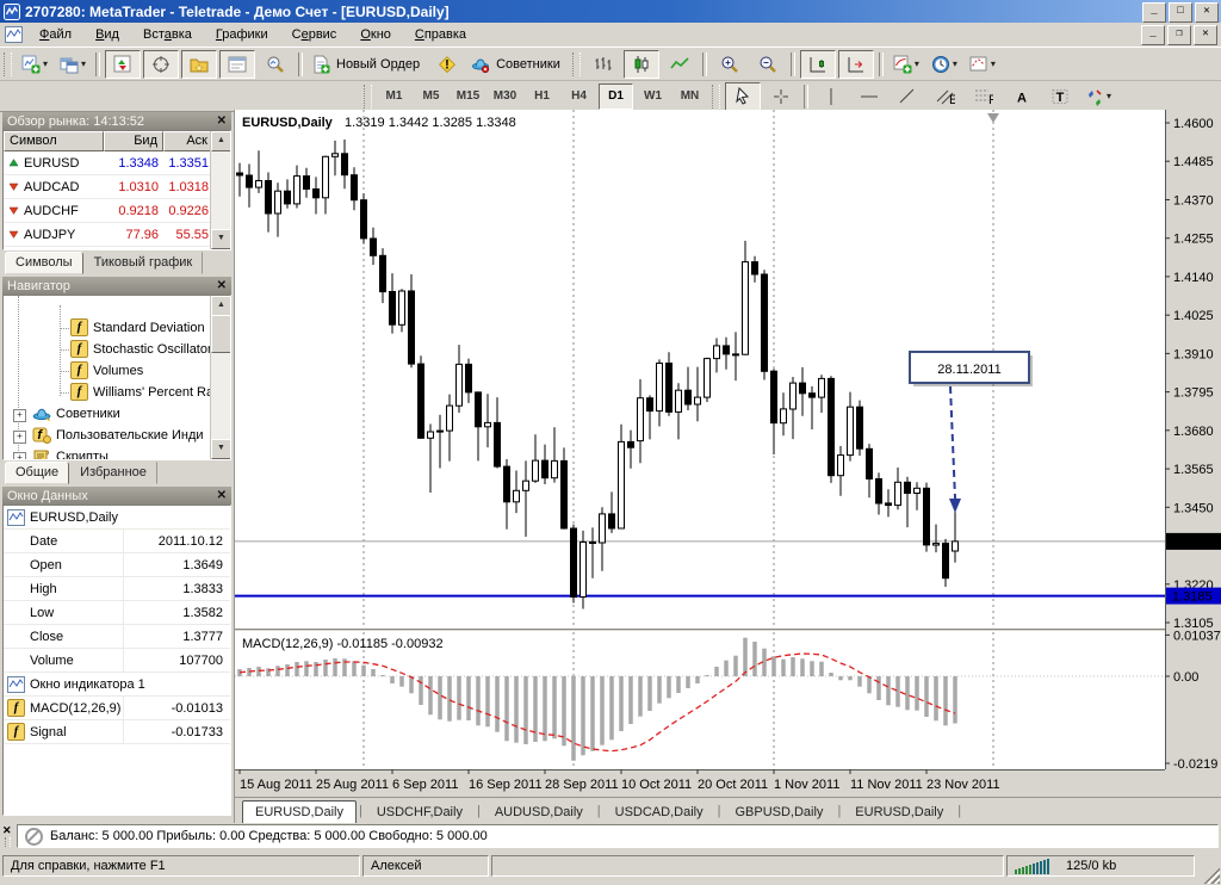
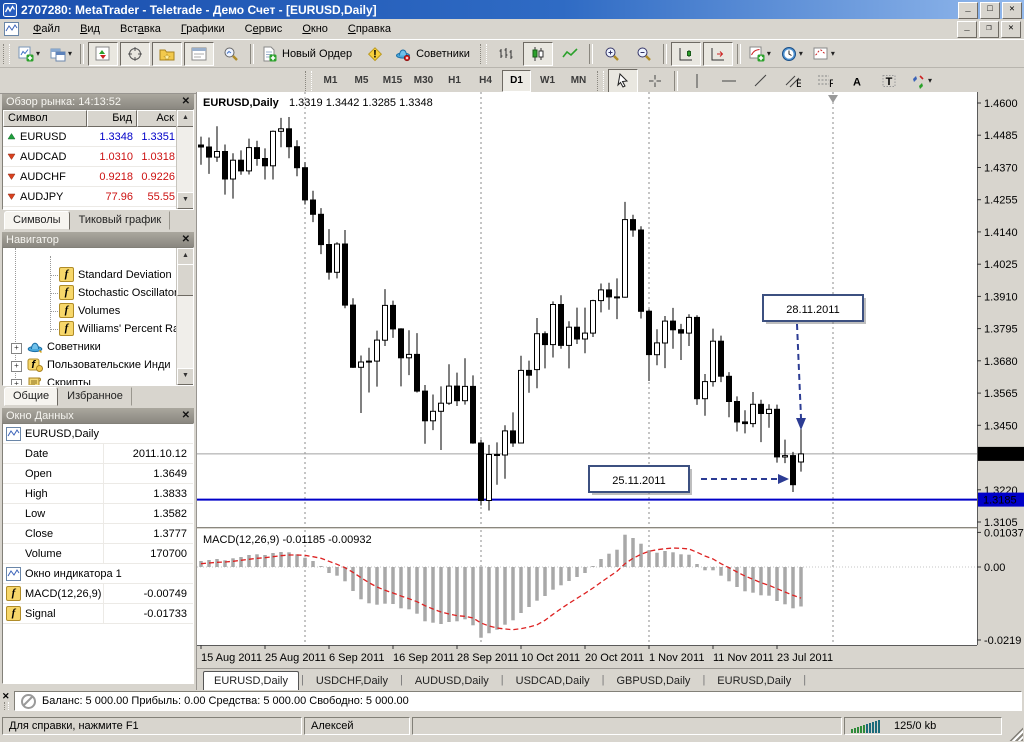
  2707280: MetaTrader - Teletrade - Демо Счет - [EURUSD,Daily]
  _
  □
  ✕
  Файл Вид Вставка Графики Сервис Окно Справка
  _
  ❐
  ✕
  ▾
  ▾
  Новый Ордер
  !
  Советники
  ▾
  ▾
  ▾
  M1
  M5
  M15
  M30
  H1
  H4
  D1
  W1
  MN
  E
  F
  A
  T
  ▾
  Обзор рынка: 14:13:52
  ✕
  Символ
  Бид
  Аск
  EURUSD
  1.3348
  1.3351
  AUDCAD
  1.0310
  1.0318
  AUDCHF
  0.9218
  0.9226
  AUDJPY
  77.96
  55.55
  Символы
  Тиковый график
  Навигатор
  ✕
  f
  Standard Deviation
  f
  Stochastic Oscillato
  f
  Volumes
  f
  Williams' Percent R
  +
  Советники
  +
  f
  Пользовательские Инди
  +
  Скрипты
  Общие
  Избранное
  Окно Данных
  ✕
  EURUSD,Daily
  Date
  2011.10.12
  Open
  1.3649
  High
  1.3833
  Low
  1.3582
  Close
  1.3777
  Volume
- 107700
+ 170700
  Окно индикатора 1
  f
  MACD(12,26,9)
- -0.01013
+ -0.00749
  f
  Signal
  -0.01733
  28.11.2011
+ 25.11.2011
  1.4600
  1.4485
  1.4370
  1.4255
  1.4140
  1.4025
  1.3910
  1.3795
  1.3680
  1.3565
  1.3450
  1.3220
  1.3105
  1.3185
  0.01037
  0.00
  -0.0219
  15 Aug 2011
  25 Aug 2011
  6 Sep 2011
  16 Sep 2011
  28 Sep 2011
  10 Oct 2011
  20 Oct 2011
  1 Nov 2011
  11 Nov 2011
- 23 Nov 2011
+ 23 Jul 2011
  EURUSD,Daily
  1.3319 1.3442 1.3285 1.3348
  MACD(12,26,9) -0.01185 -0.00932
  EURUSD,Daily
  |
  USDCHF,Daily
  |
  AUDUSD,Daily
  |
  USDCAD,Daily
  |
  GBPUSD,Daily
  |
  EURUSD,Daily
  |
  ✕
  Баланс: 5 000.00 Прибыль: 0.00 Средства: 5 000.00 Свободно: 5 000.00
  Для справки, нажмите F1
  Алексей
  125/0 kb
